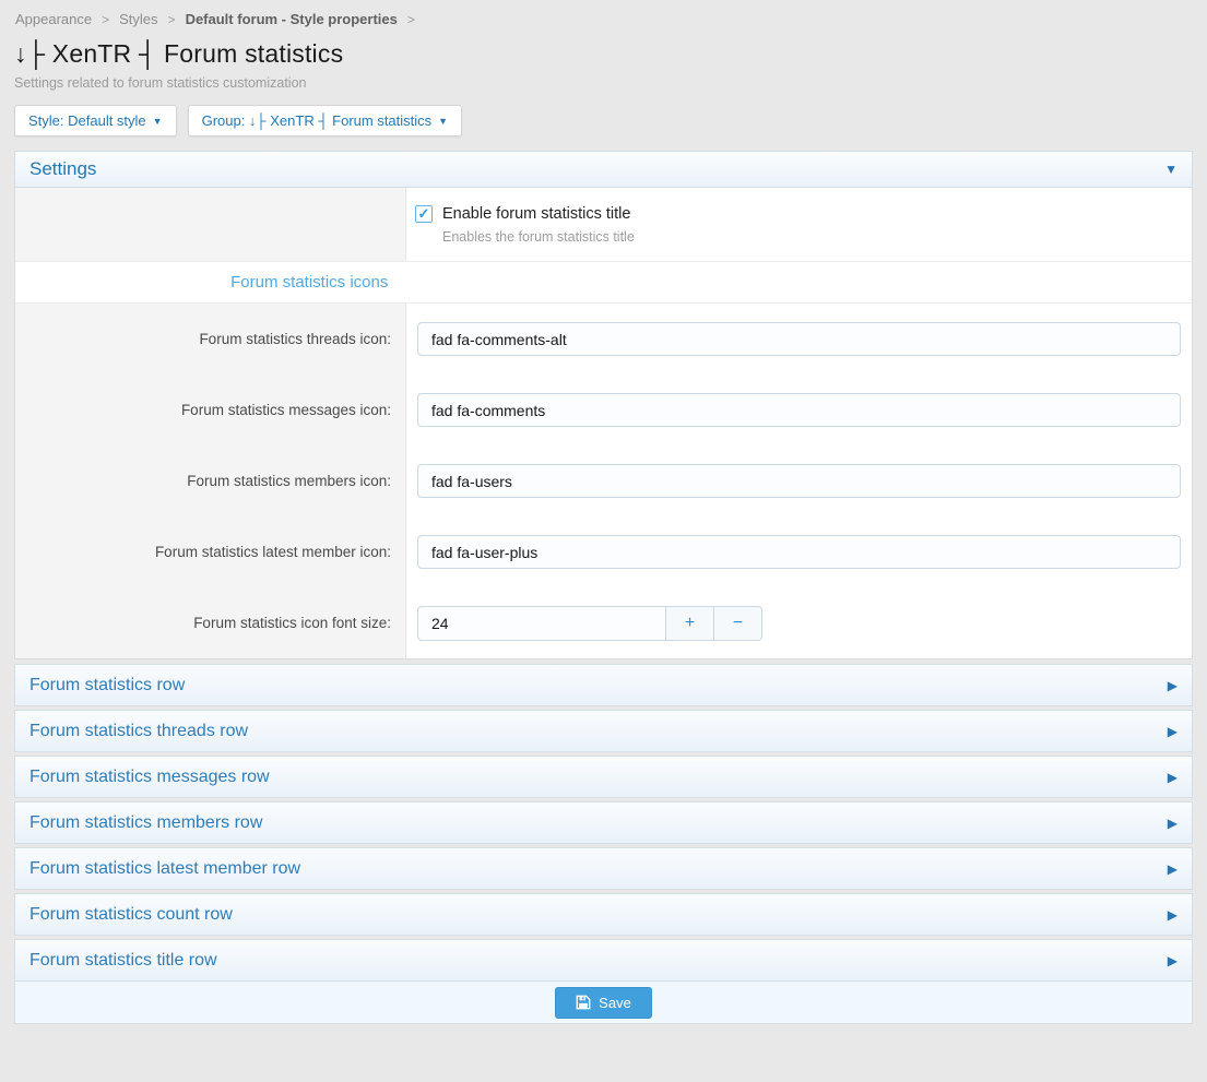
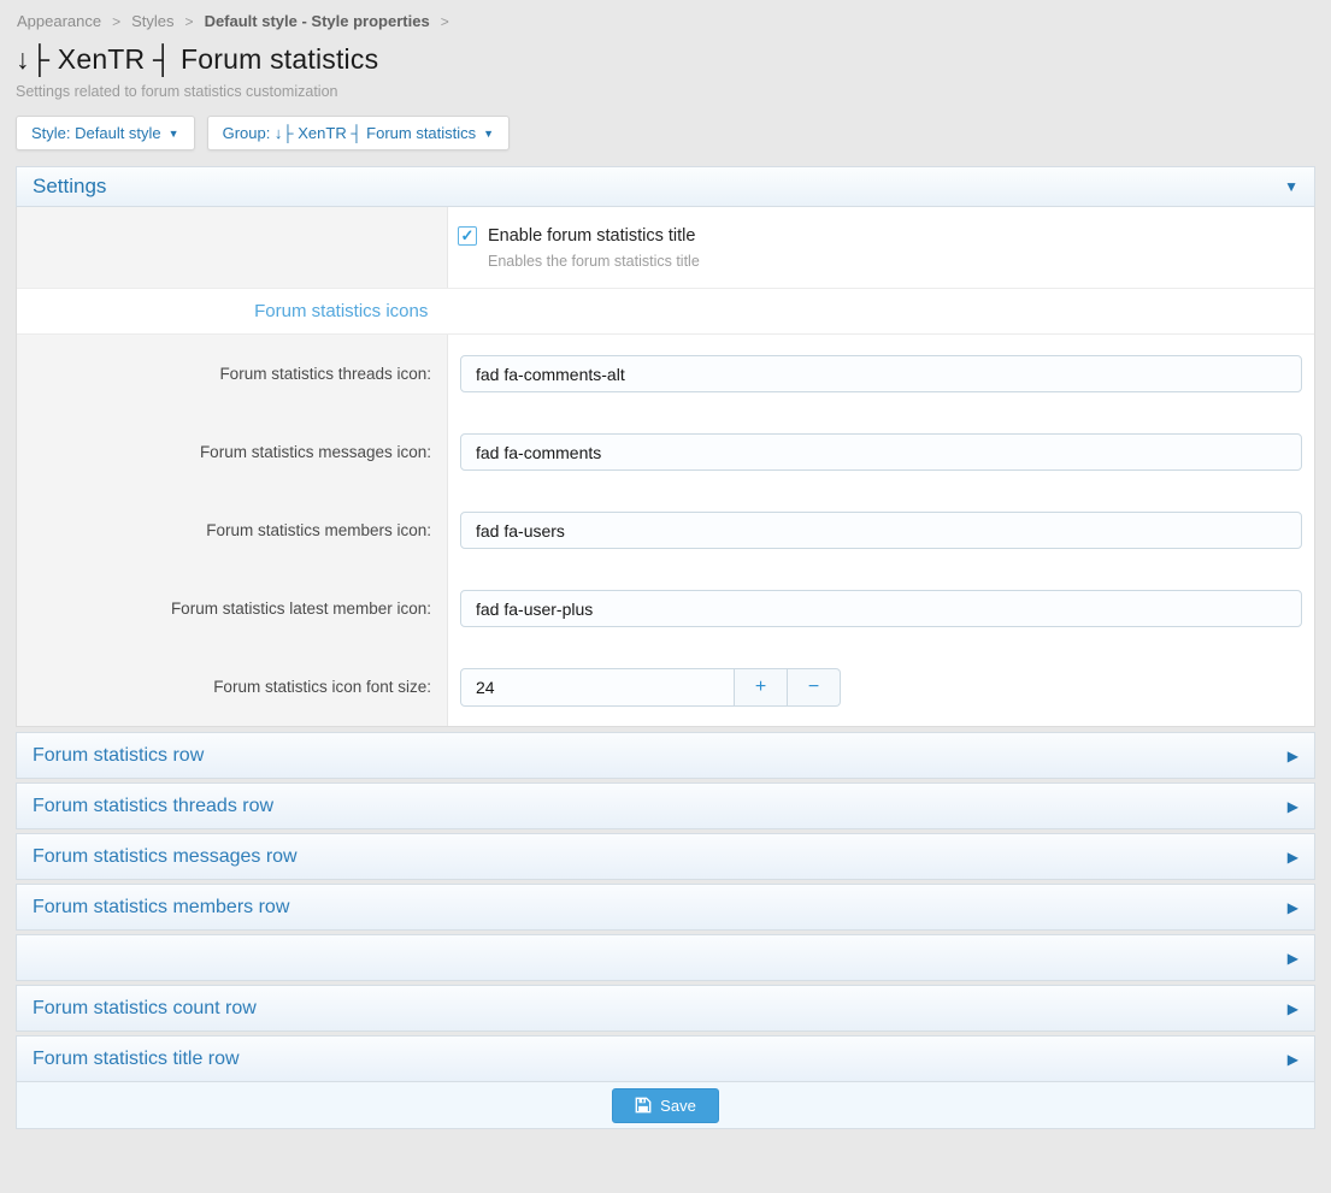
  Appearance
  >
  Styles
  >
- Default forum - Style properties
+ Default style - Style properties
  >
  ↓├ XenTR ┤ Forum statistics
  Settings related to forum statistics customization
  Style: Default style
  ▼
  Group: ↓├ XenTR ┤ Forum statistics
  ▼
  Settings
  ▼
  ✓
  Enable forum statistics title
  Enables the forum statistics title
  Forum statistics icons
  Forum statistics threads icon:
  fad fa-comments-alt
  Forum statistics messages icon:
  fad fa-comments
  Forum statistics members icon:
  fad fa-users
  Forum statistics latest member icon:
  fad fa-user-plus
  Forum statistics icon font size:
  24
  +
  −
  Forum statistics row
  ▶
  Forum statistics threads row
  ▶
  Forum statistics messages row
  ▶
  Forum statistics members row
  ▶
- Forum statistics latest member row
  ▶
  Forum statistics count row
  ▶
  Forum statistics title row
  ▶
  Save
